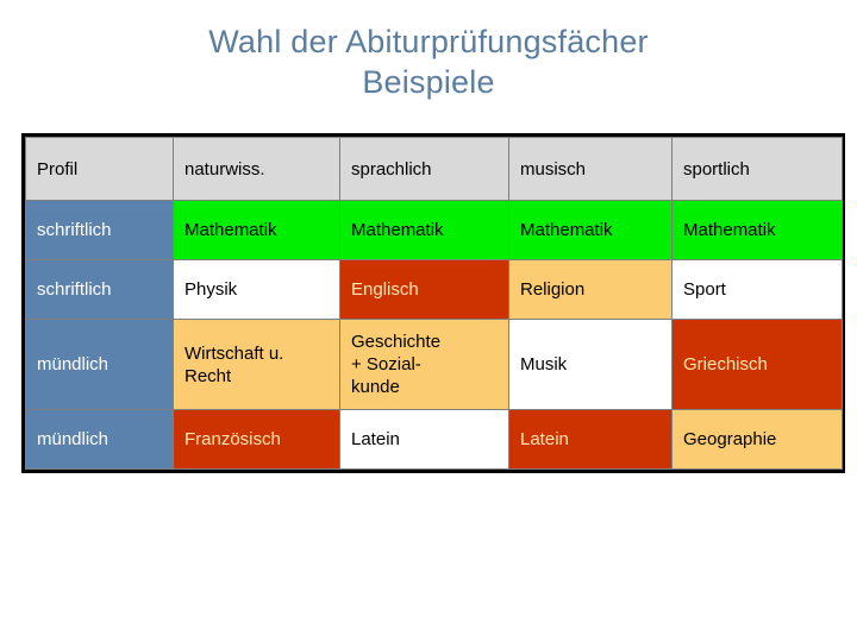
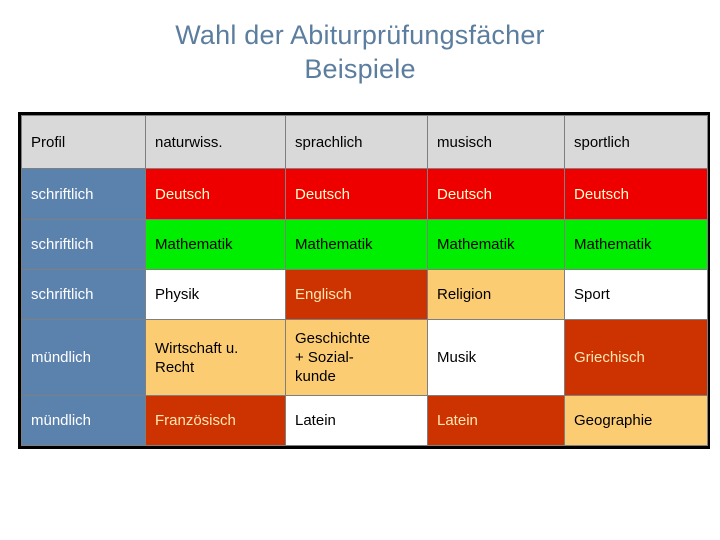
  Wahl der Abiturprüfungsfächer
  Beispiele
  Profil	naturwiss.	sprachlich	musisch	sportlich
+ schriftlich	Deutsch	Deutsch	Deutsch	Deutsch
  schriftlich	Mathematik	Mathematik	Mathematik	Mathematik
  schriftlich	Physik	Englisch	Religion	Sport
  mündlich	Wirtschaft u. Recht	Geschichte + Sozial- kunde	Musik	Griechisch
  mündlich	Französisch	Latein	Latein	Geographie
